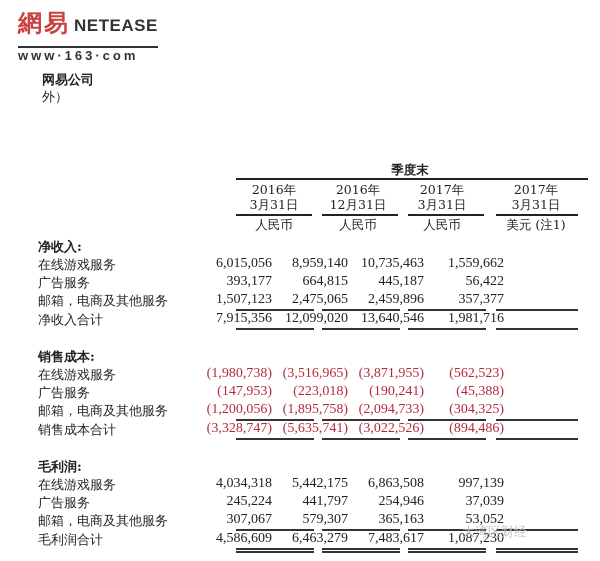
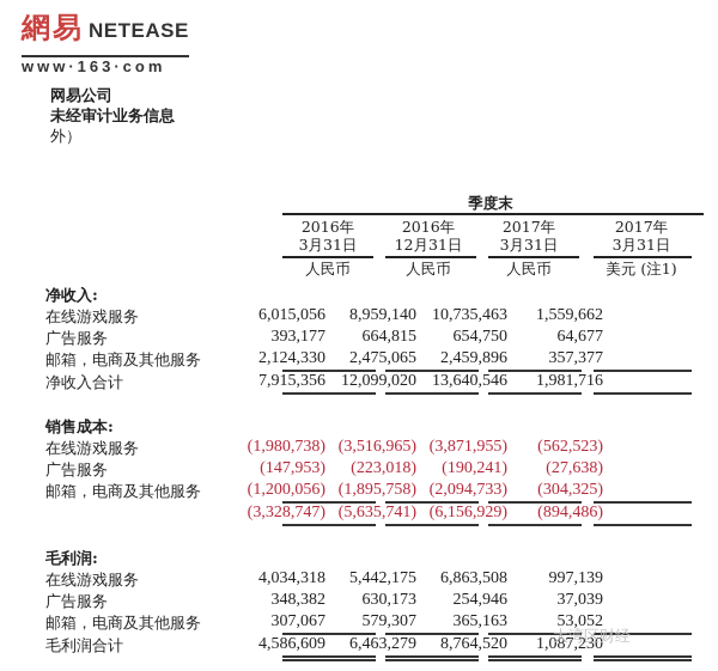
  網易 NETEASE
  www·163·com
  网易公司
+ 未经审计业务信息
  外）
  季度末
  2016年
  3月31日
  人民币
  2016年
  12月31日
  人民币
  2017年
  3月31日
  人民币
  2017年
  3月31日
  美元 (注1)
  净收入:
  在线游戏服务
  6,015,056
  8,959,140
  10,735,463
  1,559,662
  广告服务
  393,177
  664,815
- 445,187
+ 654,750
- 56,422
+ 64,677
  邮箱，电商及其他服务
- 1,507,123
+ 2,124,330
  2,475,065
  2,459,896
  357,377
  净收入合计
  7,915,356
  12,099,020
  13,640,546
  1,981,716
  销售成本:
  在线游戏服务
  (1,980,738)
  (3,516,965)
  (3,871,955)
  (562,523)
  广告服务
  (147,953)
  (223,018)
  (190,241)
- (45,388)
+ (27,638)
  邮箱，电商及其他服务
  (1,200,056)
  (1,895,758)
  (2,094,733)
  (304,325)
- 销售成本合计
  (3,328,747)
  (5,635,741)
- (3,022,526)
+ (6,156,929)
  (894,486)
  毛利润:
  在线游戏服务
  4,034,318
  5,442,175
  6,863,508
  997,139
  广告服务
- 245,224
+ 348,382
- 441,797
+ 630,173
  254,946
  37,039
  邮箱，电商及其他服务
  307,067
  579,307
  365,163
  53,052
  毛利润合计
  4,586,609
  6,463,279
- 7,483,617
+ 8,764,520
  1,087,230
  大湾区财经
